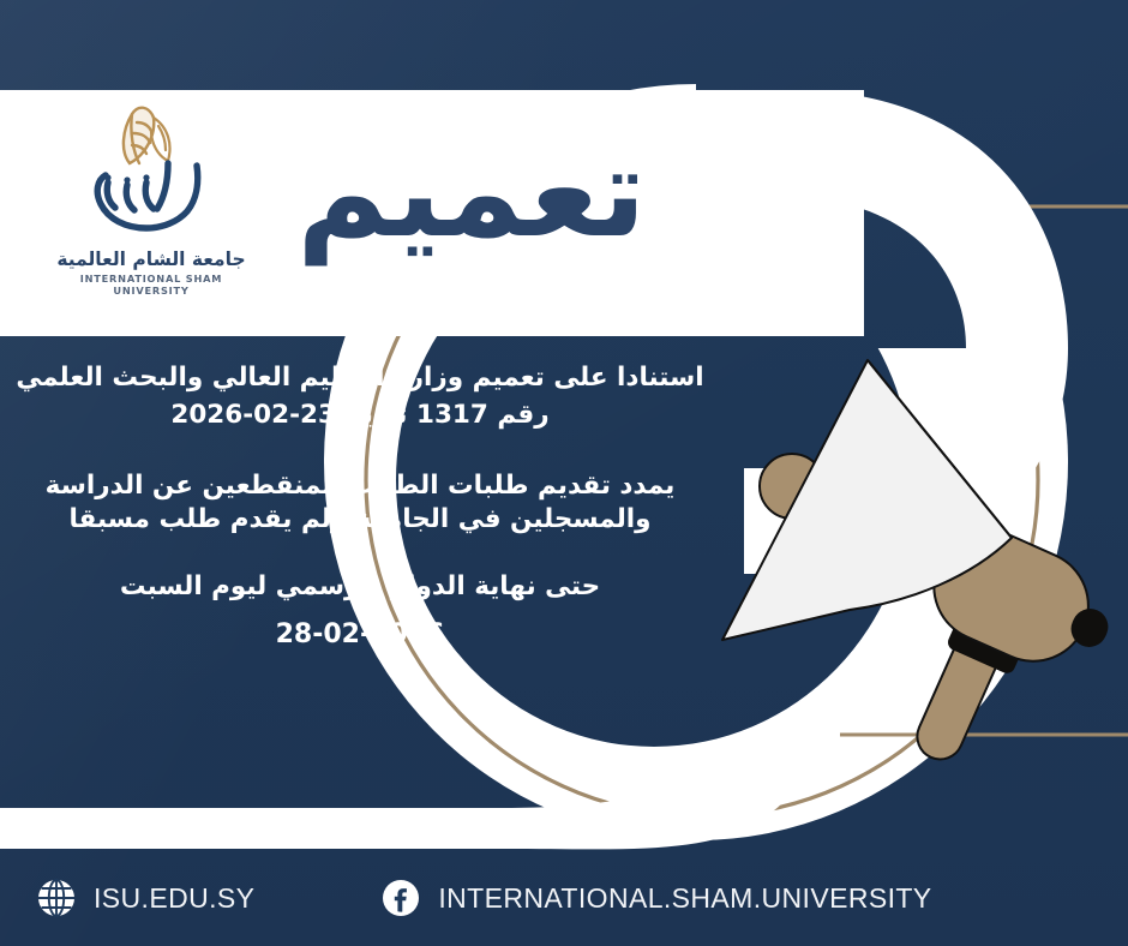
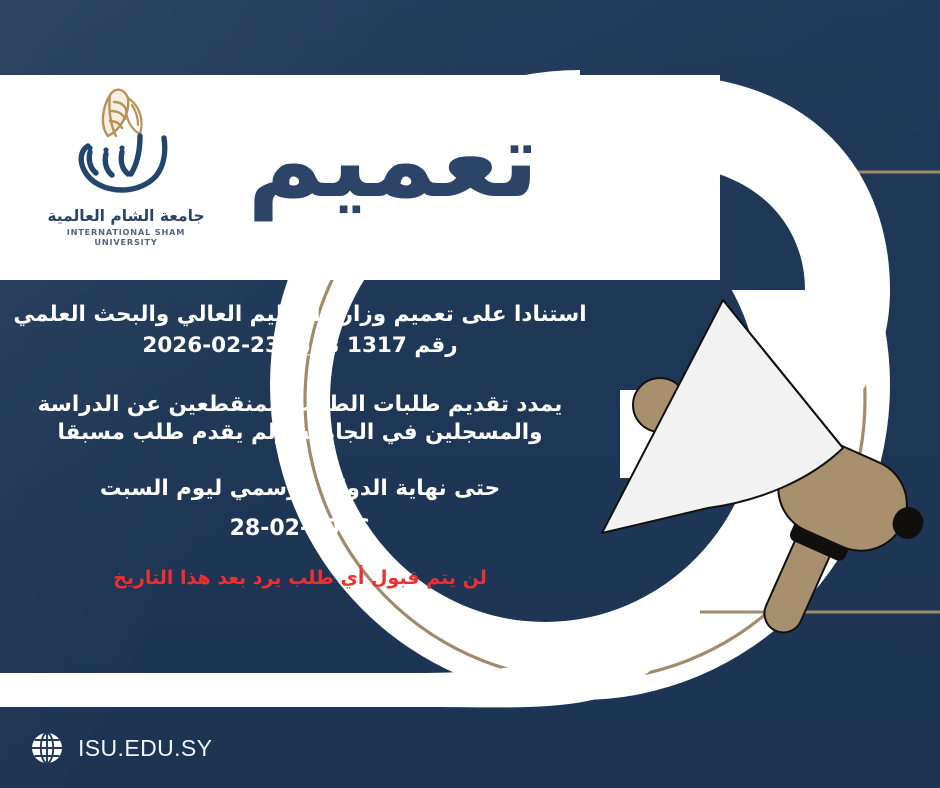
  جامعة الشام العالمية
  INTERNATIONAL SHAM UNIVERSITY
  تعميم
  استنادا على تعميم وزار الليم العالي والبحث العلمي
  رقم 1317 تري 23-02-2026
  يمدد تقديم طلبات الطبلمنقطعين عن الدراسة
  والمسجلين في الجامعة ولم يقدم طلب مسبقا
  حتى نهاية الدوام ارسمي ليوم السبت
  28-02-2026
+ لن يتم قبول أي طلب يرد بعد هذا التاريخ
  ISU.EDU.SY
- INTERNATIONAL.SHAM.UNIVERSITY
